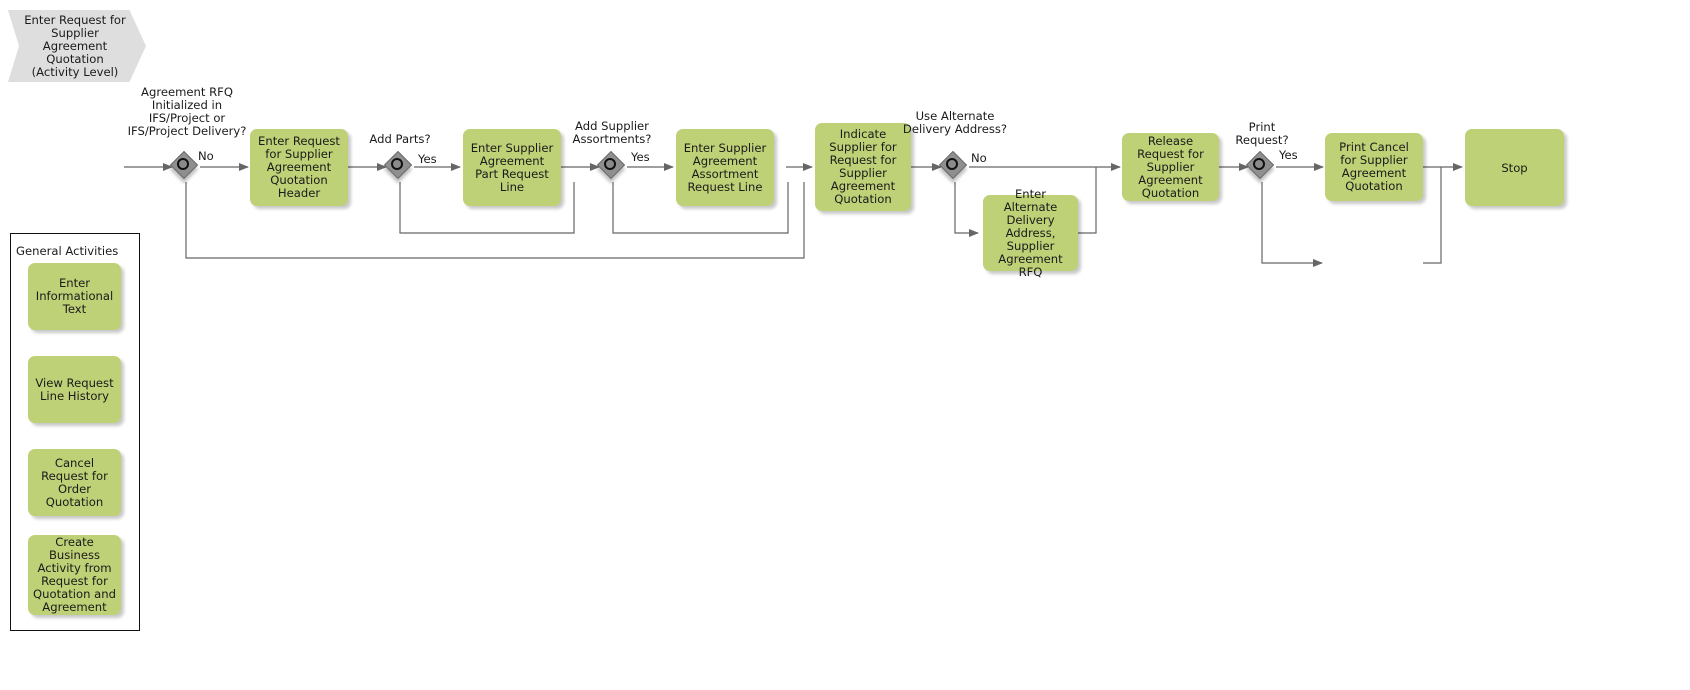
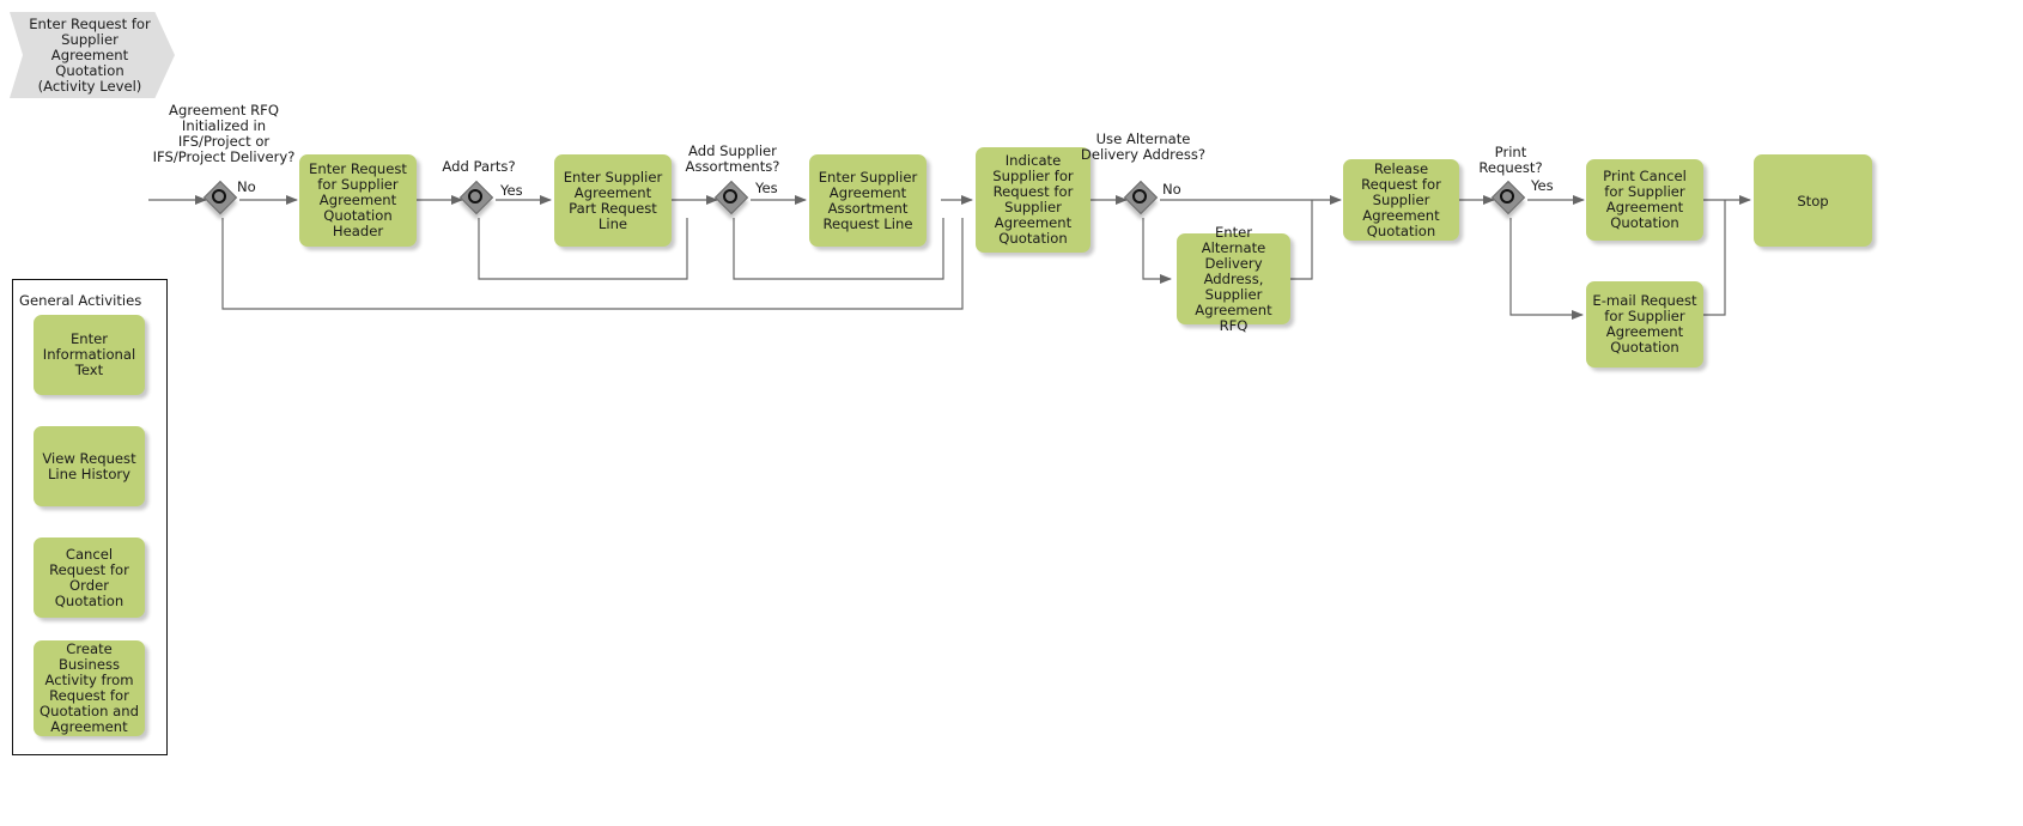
  Enter Request for Supplier Agreement Quotation (Activity Level)
  Agreement RFQ Initialized in IFS/Project or IFS/Project Delivery?
  No
  Enter Request for Supplier Agreement Quotation Header
  Add Parts?
  Yes
  Enter Supplier Agreement Part Request Line
  Add Supplier Assortments?
  Yes
  Enter Supplier Agreement Assortment Request Line
  Indicate Supplier for Request for Supplier Agreement Quotation
  Use Alternate Delivery Address?
  No
  Enter Alternate Delivery Address, Supplier Agreement RFQ
  Release Request for Supplier Agreement Quotation
  Print Request?
  Yes
  Print Cancel for Supplier Agreement Quotation
+ E-mail Request for Supplier Agreement Quotation
  Stop
  General Activities
  Enter Informational Text
  View Request Line History
  Cancel Request for Order Quotation
  Create Business Activity from Request for Quotation and Agreement
